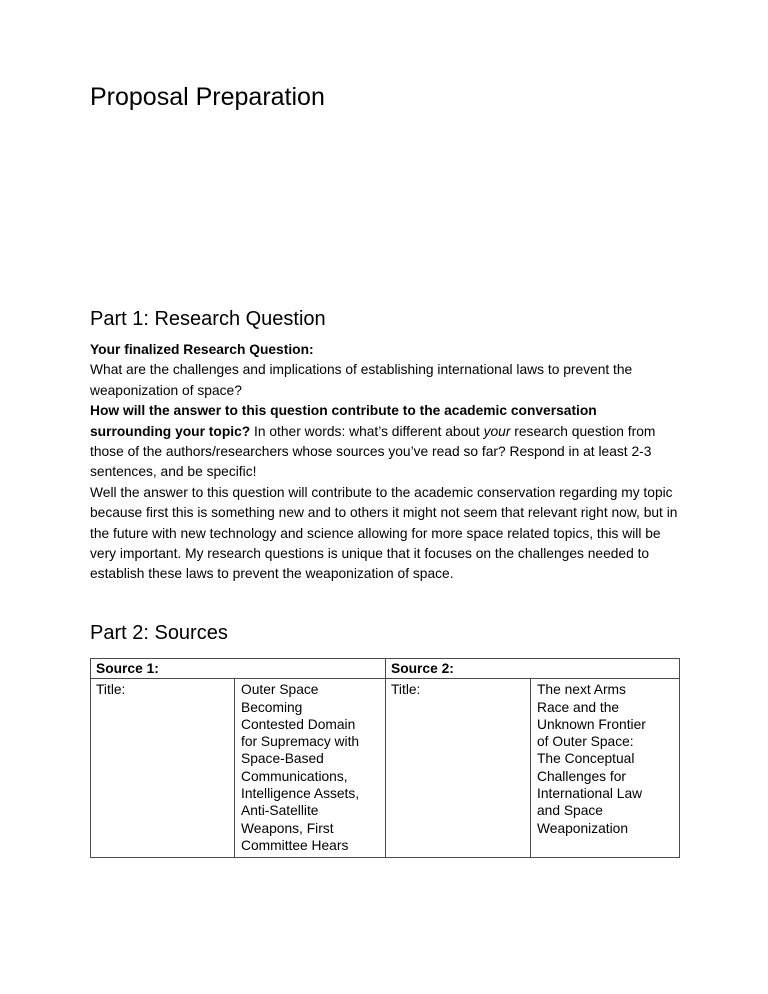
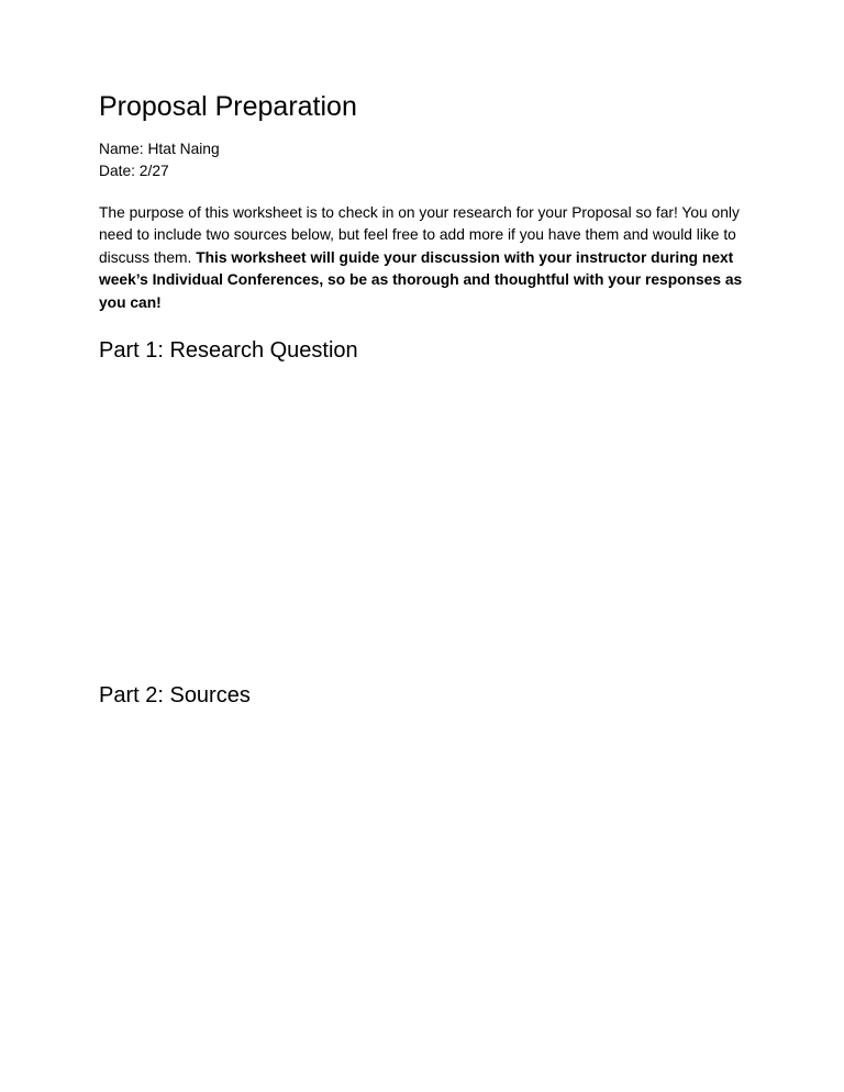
  Proposal Preparation
+ Name: Htat Naing
+ Date: 2/27
+ The purpose of this worksheet is to check in on your research for your Proposal so far! You only need to include two sources below, but feel free to add more if you have them and would like to discuss them. This worksheet will guide your discussion with your instructor during next week’s Individual Conferences, so be as thorough and thoughtful with your responses as you can!
  Part 1: Research Question
- Your finalized Research Question:
- What are the challenges and implications of establishing international laws to prevent the weaponization of space?
- How will the answer to this question contribute to the academic conversation surrounding your topic? In other words: what’s different about your research question from those of the authors/researchers whose sources you’ve read so far? Respond in at least 2-3 sentences, and be specific!
- Well the answer to this question will contribute to the academic conservation regarding my topic because first this is something new and to others it might not seem that relevant right now, but in the future with new technology and science allowing for more space related topics, this will be very important. My research questions is unique that it focuses on the challenges needed to establish these laws to prevent the weaponization of space.
  Part 2: Sources
- Source 1:	Source 2:
- Title:	Outer Space Becoming Contested Domain for Supremacy with Space-Based Communications, Intelligence Assets, Anti-Satellite Weapons, First Committee Hears	Title:	The next Arms Race and the Unknown Frontier of Outer Space: The Conceptual Challenges for International Law and Space Weaponization
